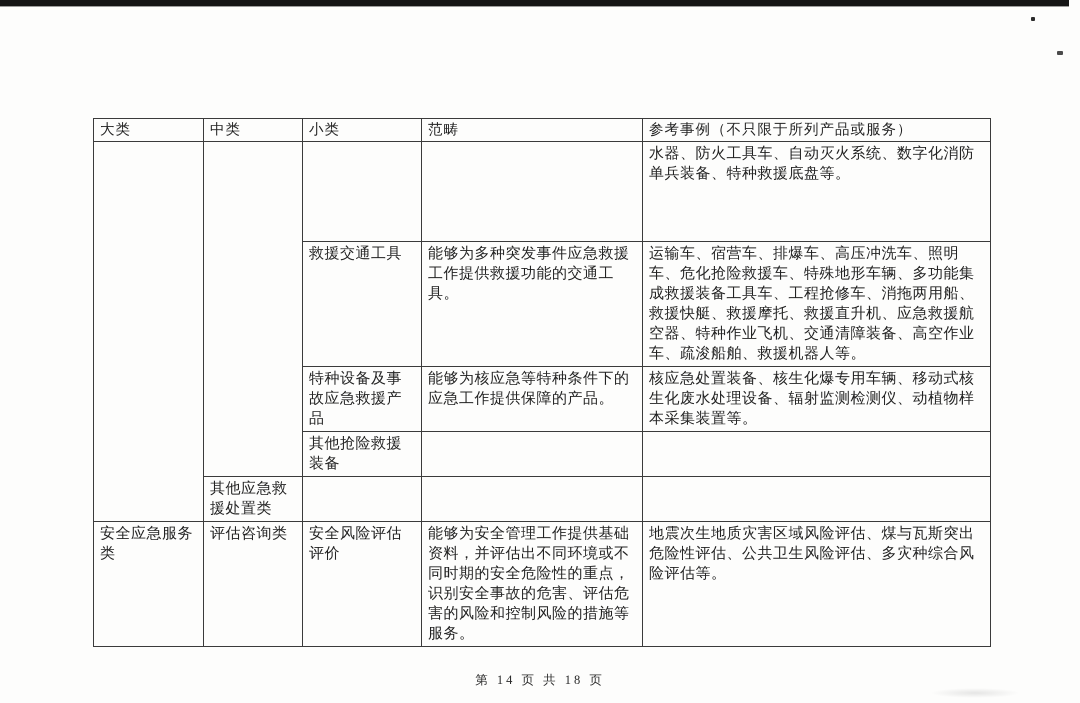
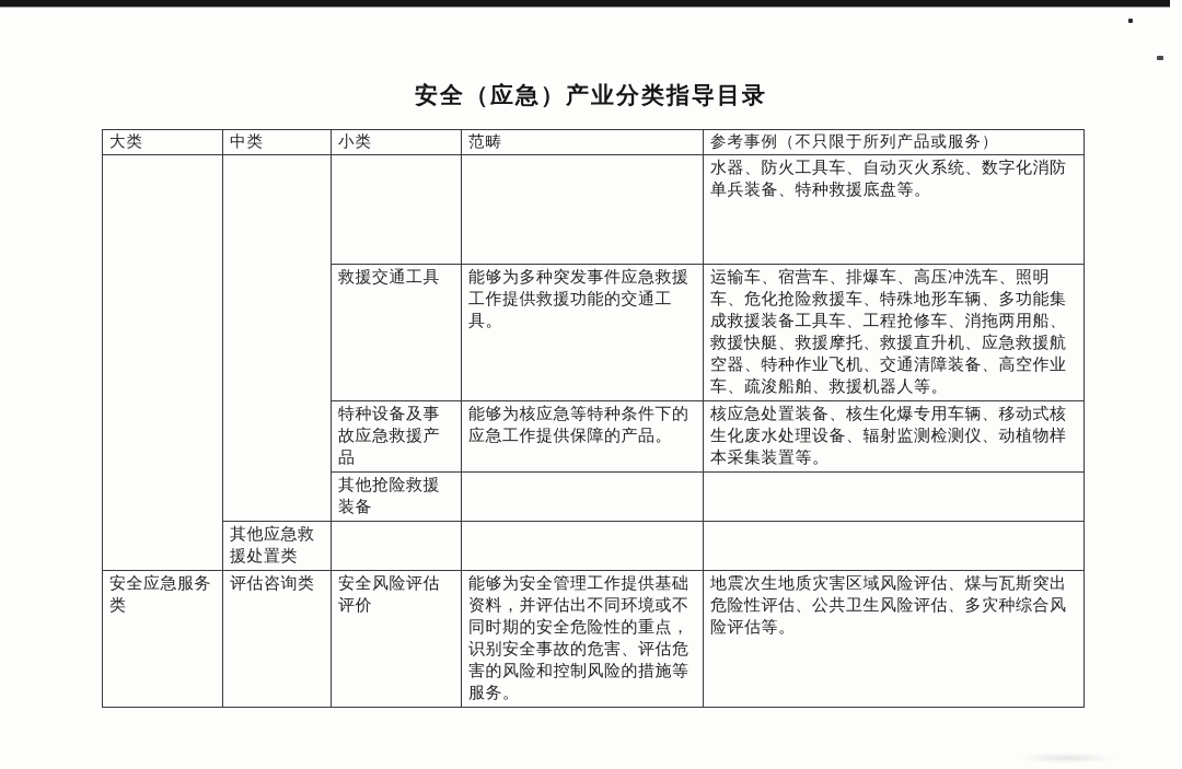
+ 安全（应急）产业分类指导目录
  大类	中类	小类	范畴	参考事例（不只限于所列产品或服务）
  				水器、防火工具车、自动灭火系统、数字化消防单兵装备、特种救援底盘等。
  救援交通工具	能够为多种突发事件应急救援工作提供救援功能的交通工具。	运输车、宿营车、排爆车、高压冲洗车、照明车、危化抢险救援车、特殊地形车辆、多功能集成救援装备工具车、工程抢修车、消拖两用船、救援快艇、救援摩托、救援直升机、应急救援航空器、特种作业飞机、交通清障装备、高空作业车、疏浚船舶、救援机器人等。
  特种设备及事故应急救援产品	能够为核应急等特种条件下的应急工作提供保障的产品。	核应急处置装备、核生化爆专用车辆、移动式核生化废水处理设备、辐射监测检测仪、动植物样本采集装置等。
  其他抢险救援装备
  其他应急救援处置类
  安全应急服务类	评估咨询类	安全风险评估评价	能够为安全管理工作提供基础资料，并评估出不同环境或不同时期的安全危险性的重点，识别安全事故的危害、评估危害的风险和控制风险的措施等服务。	地震次生地质灾害区域风险评估、煤与瓦斯突出危险性评估、公共卫生风险评估、多灾种综合风险评估等。
- 第 14 页 共 18 页
